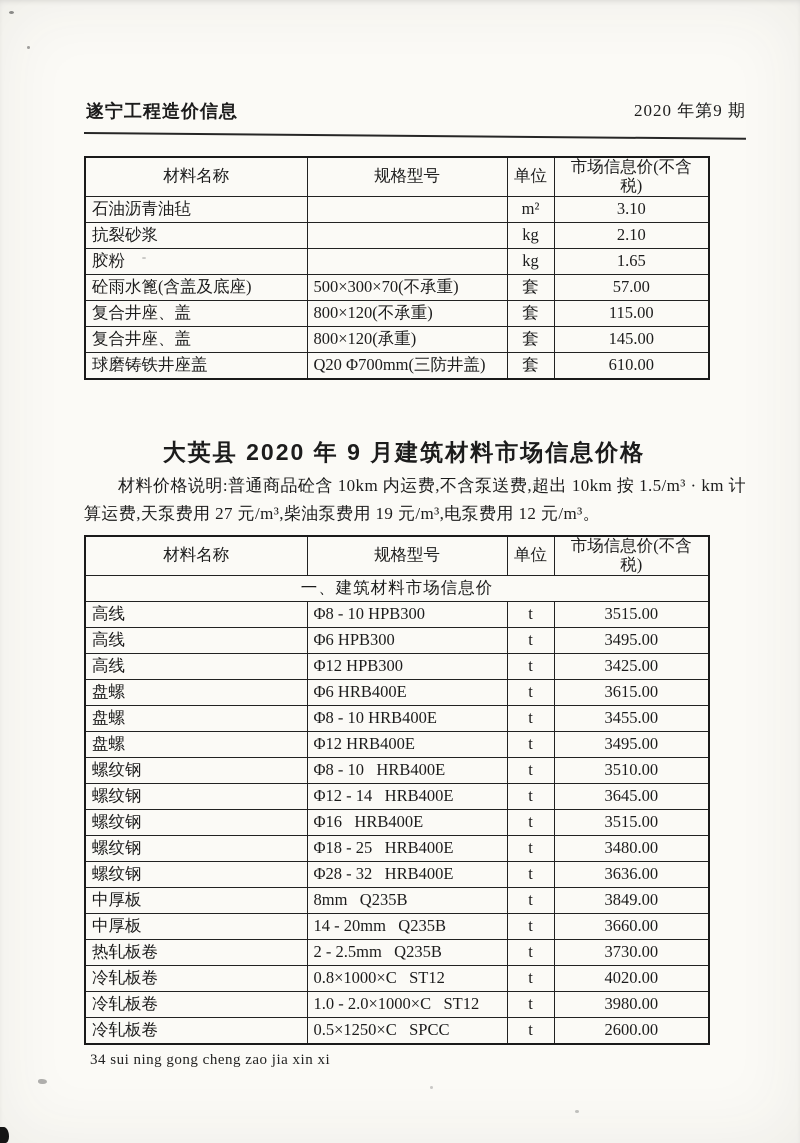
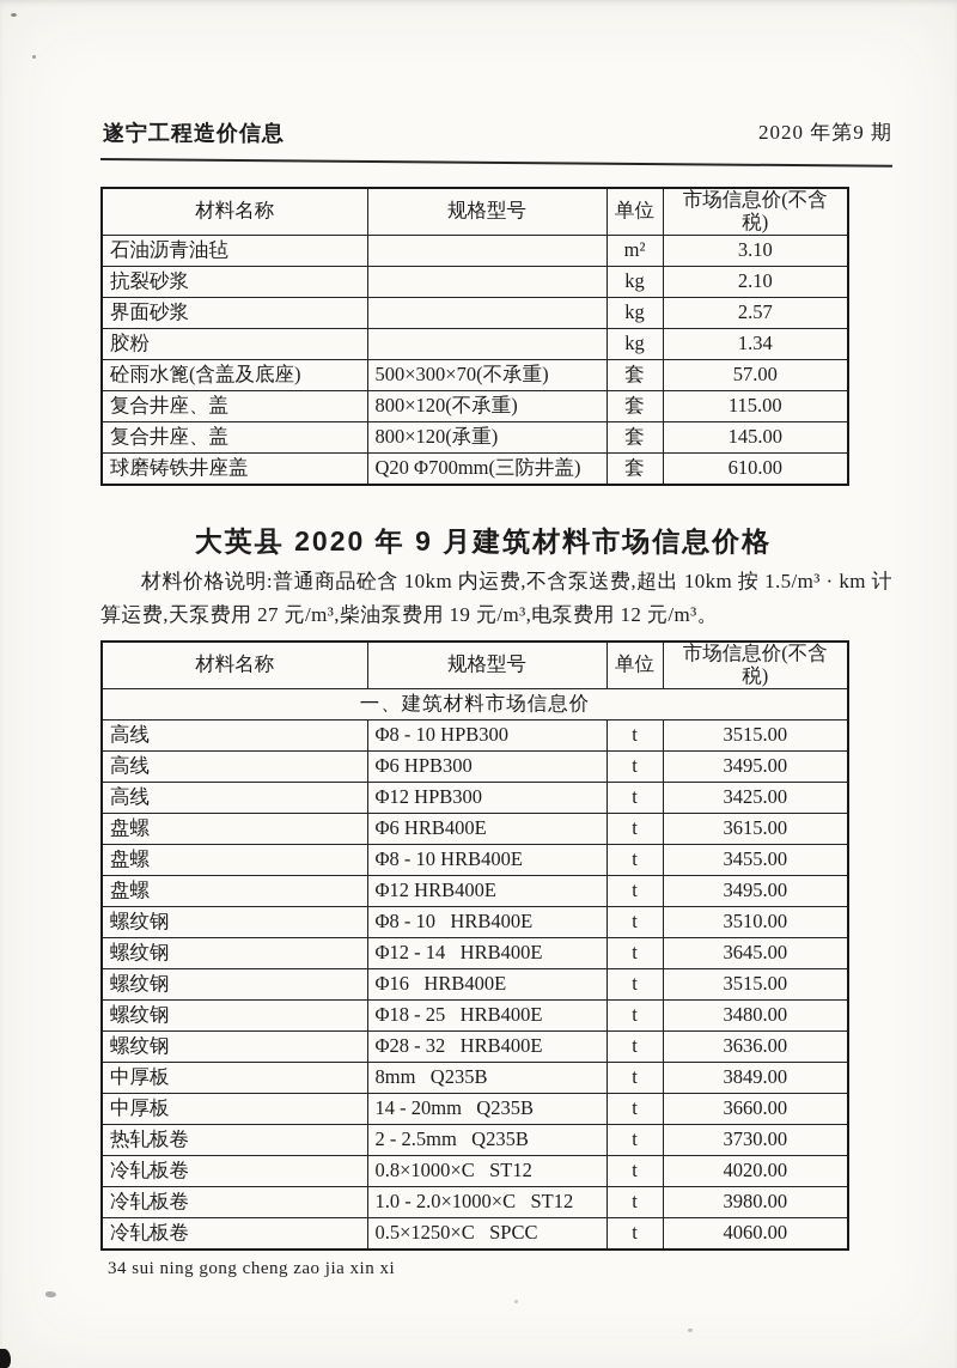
  遂宁工程造价信息
  2020 年第9 期
  材料名称	规格型号	单位	市场信息价(不含税)
  石油沥青油毡		m²	3.10
  抗裂砂浆		kg	2.10
+ 界面砂浆		kg	2.57
- 胶粉		kg	1.65
+ 胶粉		kg	1.34
  砼雨水篦(含盖及底座)	500×300×70(不承重)	套	57.00
  复合井座、盖	800×120(不承重)	套	115.00
  复合井座、盖	800×120(承重)	套	145.00
  球磨铸铁井座盖	Q20 Φ700mm(三防井盖)	套	610.00
  大英县 2020 年 9 月建筑材料市场信息价格
  材料价格说明:普通商品砼含 10km 内运费,不含泵送费,超出 10km 按 1.5/m³ · km 计算运费,天泵费用 27 元/m³,柴油泵费用 19 元/m³,电泵费用 12 元/m³。
  材料名称	规格型号	单位	市场信息价(不含税)
  一、建筑材料市场信息价
  高线	Φ8 - 10 HPB300	t	3515.00
  高线	Φ6 HPB300	t	3495.00
  高线	Φ12 HPB300	t	3425.00
  盘螺	Φ6 HRB400E	t	3615.00
  盘螺	Φ8 - 10 HRB400E	t	3455.00
  盘螺	Φ12 HRB400E	t	3495.00
  螺纹钢	Φ8 - 10 HRB400E	t	3510.00
  螺纹钢	Φ12 - 14 HRB400E	t	3645.00
  螺纹钢	Φ16 HRB400E	t	3515.00
  螺纹钢	Φ18 - 25 HRB400E	t	3480.00
  螺纹钢	Φ28 - 32 HRB400E	t	3636.00
  中厚板	8mm Q235B	t	3849.00
  中厚板	14 - 20mm Q235B	t	3660.00
  热轧板卷	2 - 2.5mm Q235B	t	3730.00
  冷轧板卷	0.8×1000×C ST12	t	4020.00
  冷轧板卷	1.0 - 2.0×1000×C ST12	t	3980.00
- 冷轧板卷	0.5×1250×C SPCC	t	2600.00
+ 冷轧板卷	0.5×1250×C SPCC	t	4060.00
  34 sui ning gong cheng zao jia xin xi
